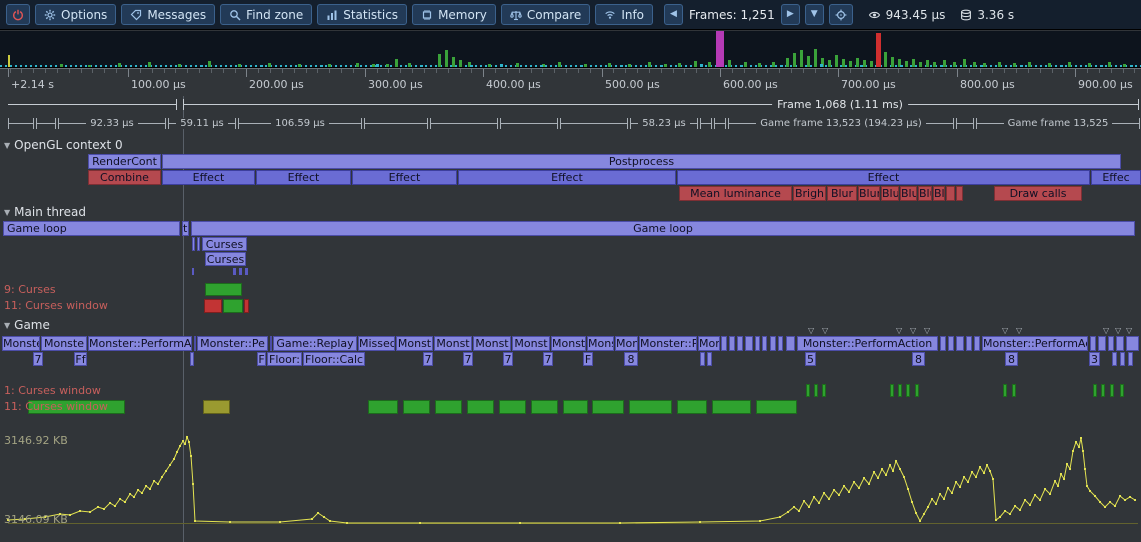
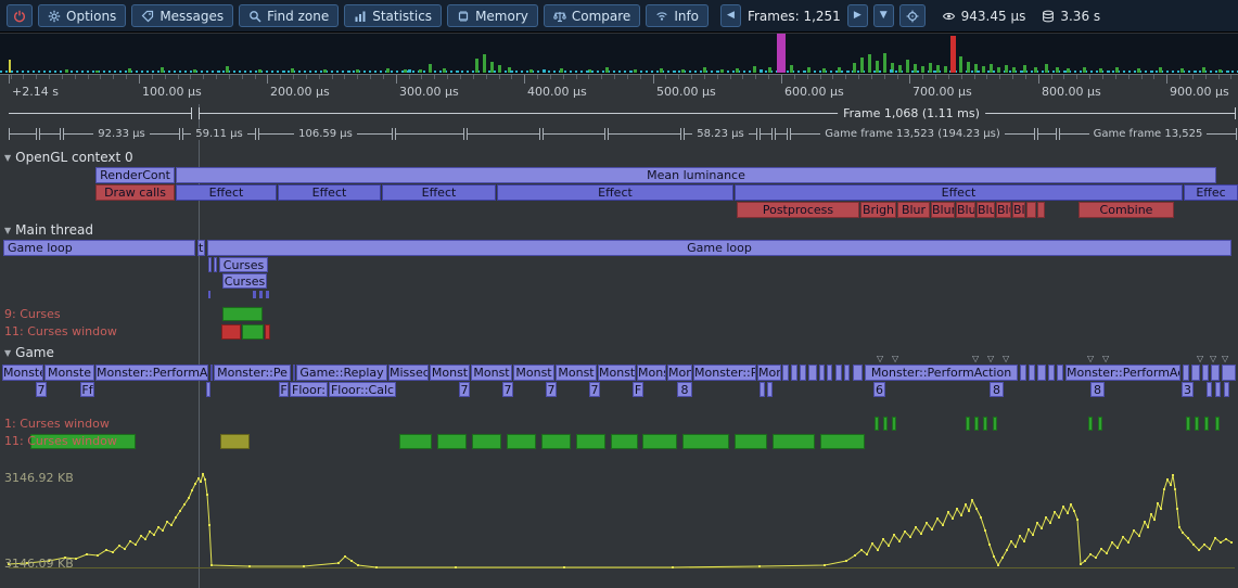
  Options
  Messages
  Find zone
  Statistics
  Memory
  Compare
  Info
  ◀
  Frames: 1,251
  ▶
  ▼
  943.45 µs
  3.36 s
  +2.14 s
  100.00 µs
  200.00 µs
  300.00 µs
  400.00 µs
  500.00 µs
  600.00 µs
  700.00 µs
  800.00 µs
  900.00 µs
  Frame 1,068 (1.11 ms)
  92.33 µs
  59.11 µs
  106.59 µs
  58.23 µs
  Game frame 13,523 (194.23 µs)
  Game frame 13,525
  ▼ OpenGL context 0
  RenderCont
- Postprocess
+ Mean luminance
- Combine
+ Draw calls
  Effect
  Effect
  Effect
  Effect
  Effect
  Effec
- Mean luminance
+ Postprocess
  Brigh
  Blur
  Blur
  Blu
  Blu
- Draw calls
+ Combine
  ▼ Main thread
  Game loop
  ti
  Game loop
  Curses
  Curses
  9: Curses
  11: Curses window
  ▼ Game
  ▽
  ▽
  ▽
  ▽
  ▽
  ▽
  ▽
  ▽
  ▽
  ▽
  Monste
  Monste
  Monster::PerformA
  Monster::Pe
  Game::Replay
  Missed
  Monst
  Monst
  Monst
  Monst
  Monst
  Mon
  Monster::P
  Mon
  Monster::PerformAction
  Monster::PerformA
  7
  Ff
  F
  Floor:
  Floor::Calc
  7
  7
  7
  7
  F
  8
- 5
+ 6
  8
  8
  3
  1: Curses window
  11: Curses window
  3146.92 KB
  3146.09 KB
